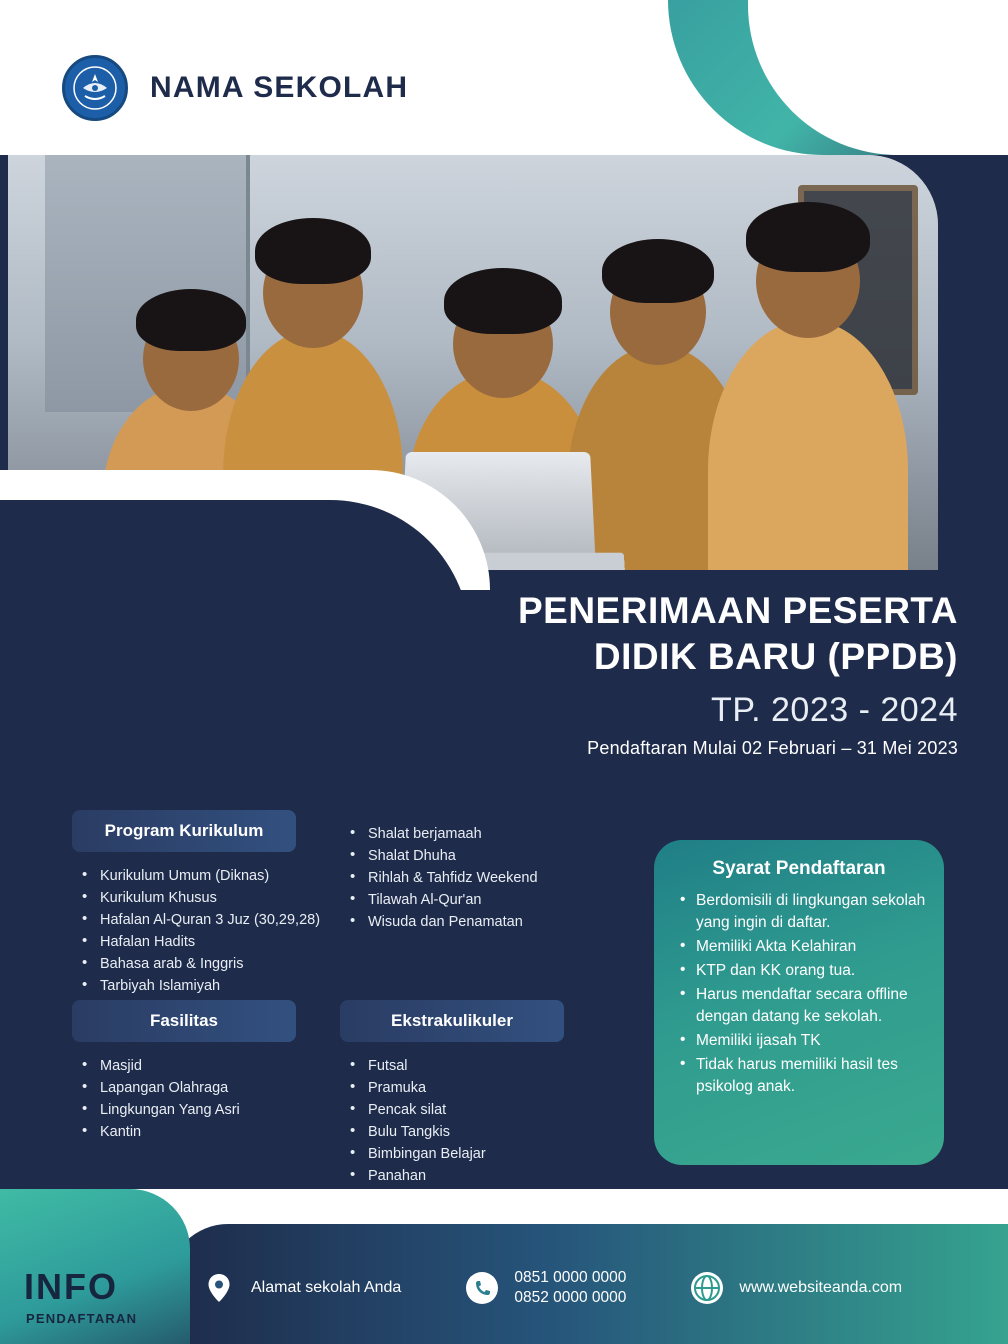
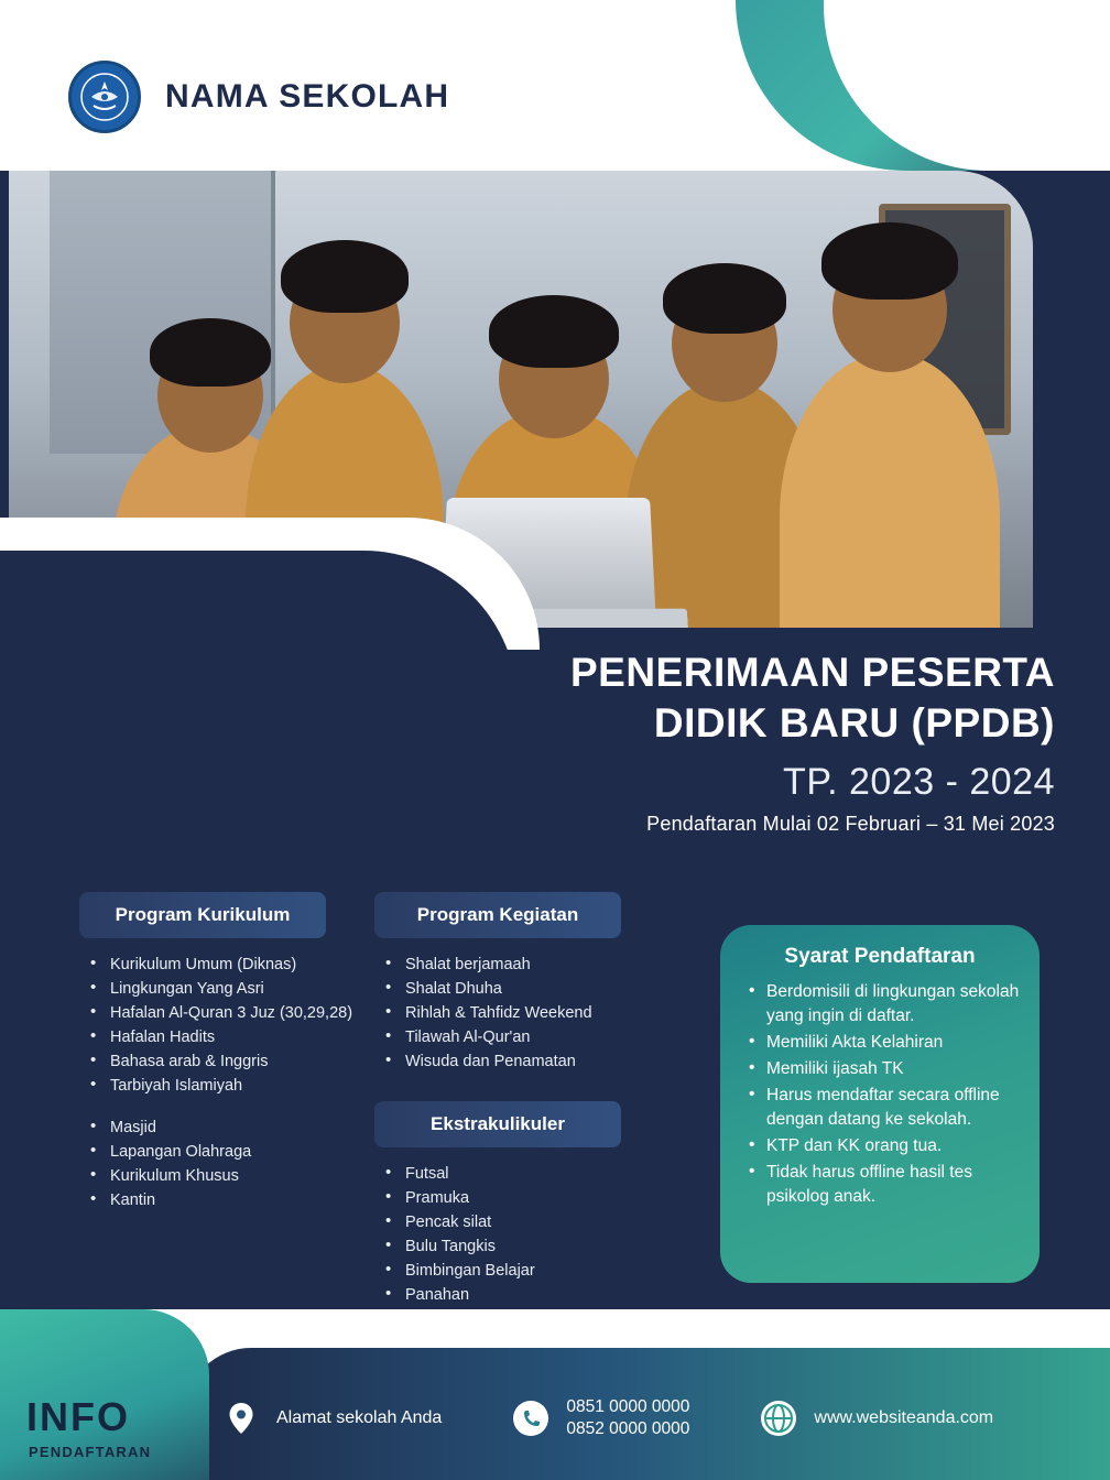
  NAMA SEKOLAH
  PENERIMAAN PESERTA
  DIDIK BARU (PPDB)
  TP. 2023 - 2024
  Pendaftaran Mulai 02 Februari – 31 Mei 2023
  Program Kurikulum
  Kurikulum Umum (Diknas)
- Kurikulum Khusus
+ Lingkungan Yang Asri
  Hafalan Al-Quran 3 Juz (30,29,28)
  Hafalan Hadits
  Bahasa arab & Inggris
  Tarbiyah Islamiyah
+ Program Kegiatan
  Shalat berjamaah
  Shalat Dhuha
  Rihlah & Tahfidz Weekend
  Tilawah Al-Qur'an
  Wisuda dan Penamatan
- Fasilitas
  Masjid
  Lapangan Olahraga
- Lingkungan Yang Asri
+ Kurikulum Khusus
  Kantin
  Ekstrakulikuler
  Futsal
  Pramuka
  Pencak silat
  Bulu Tangkis
  Bimbingan Belajar
  Panahan
  Syarat Pendaftaran
  Berdomisili di lingkungan sekolah yang ingin di daftar.
  Memiliki Akta Kelahiran
- KTP dan KK orang tua.
+ Memiliki ijasah TK
  Harus mendaftar secara offline dengan datang ke sekolah.
- Memiliki ijasah TK
+ KTP dan KK orang tua.
- Tidak harus memiliki hasil tes psikolog anak.
+ Tidak harus offline hasil tes psikolog anak.
  INFO
  PENDAFTARAN
  Alamat sekolah Anda
  0851 0000 0000
  0852 0000 0000
  www.websiteanda.com
